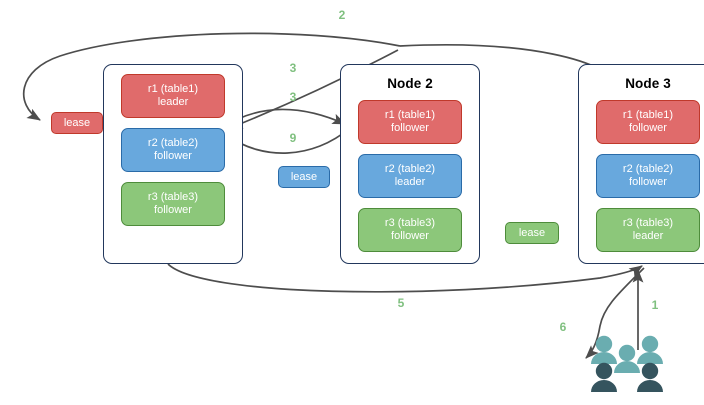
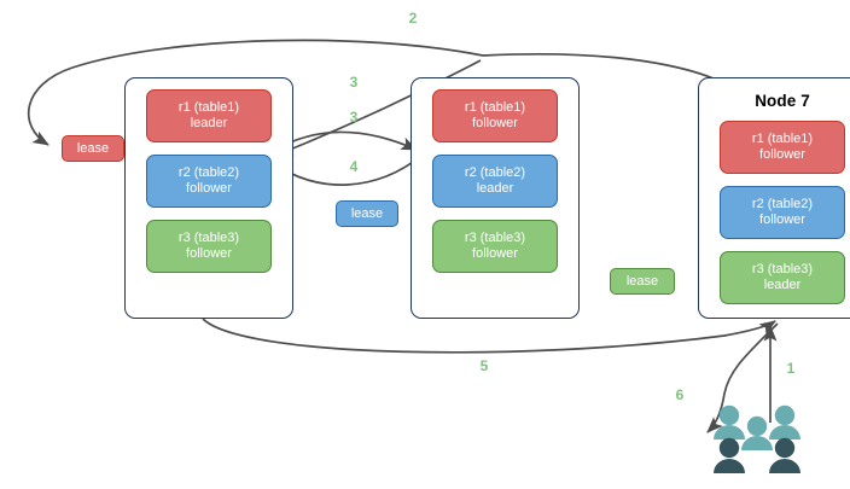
  r1 (table1)
  leader
  r2 (table2)
  follower
  r3 (table3)
  follower
- Node 2
  r1 (table1)
  follower
  r2 (table2)
  leader
  r3 (table3)
  follower
- Node 3
+ Node 7
  r1 (table1)
  follower
  r2 (table2)
  follower
  r3 (table3)
  leader
  lease
  lease
  lease
  2
  3
  3
- 9
+ 4
  5
  1
  6
